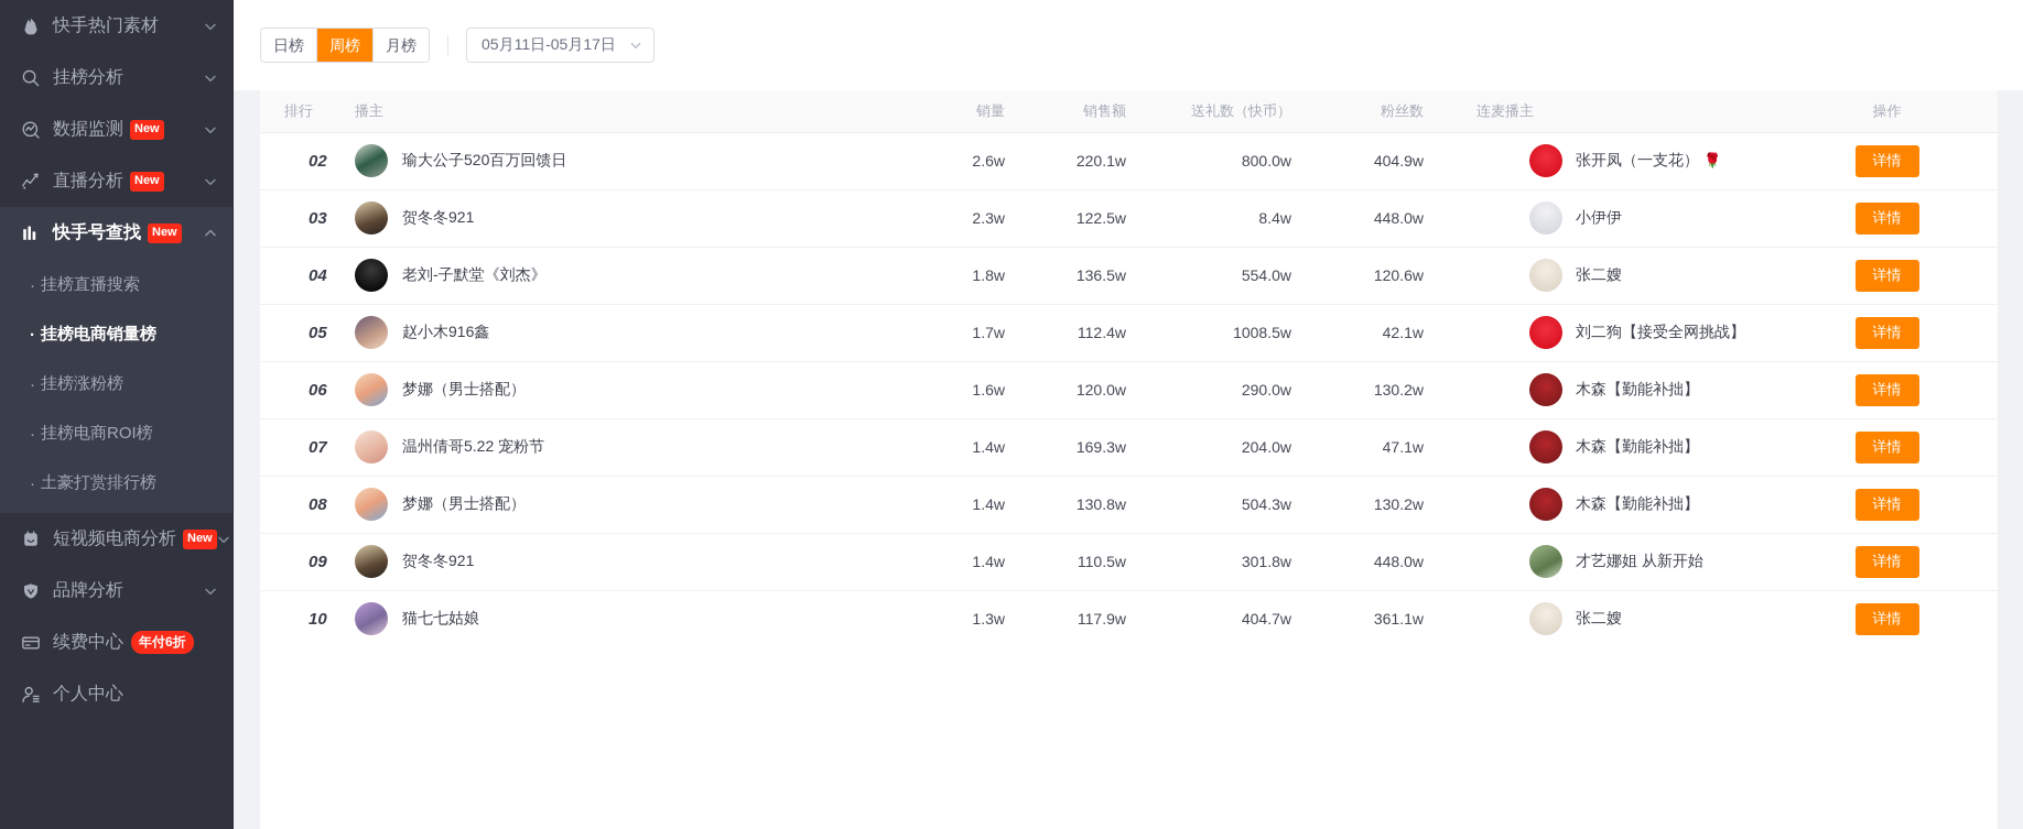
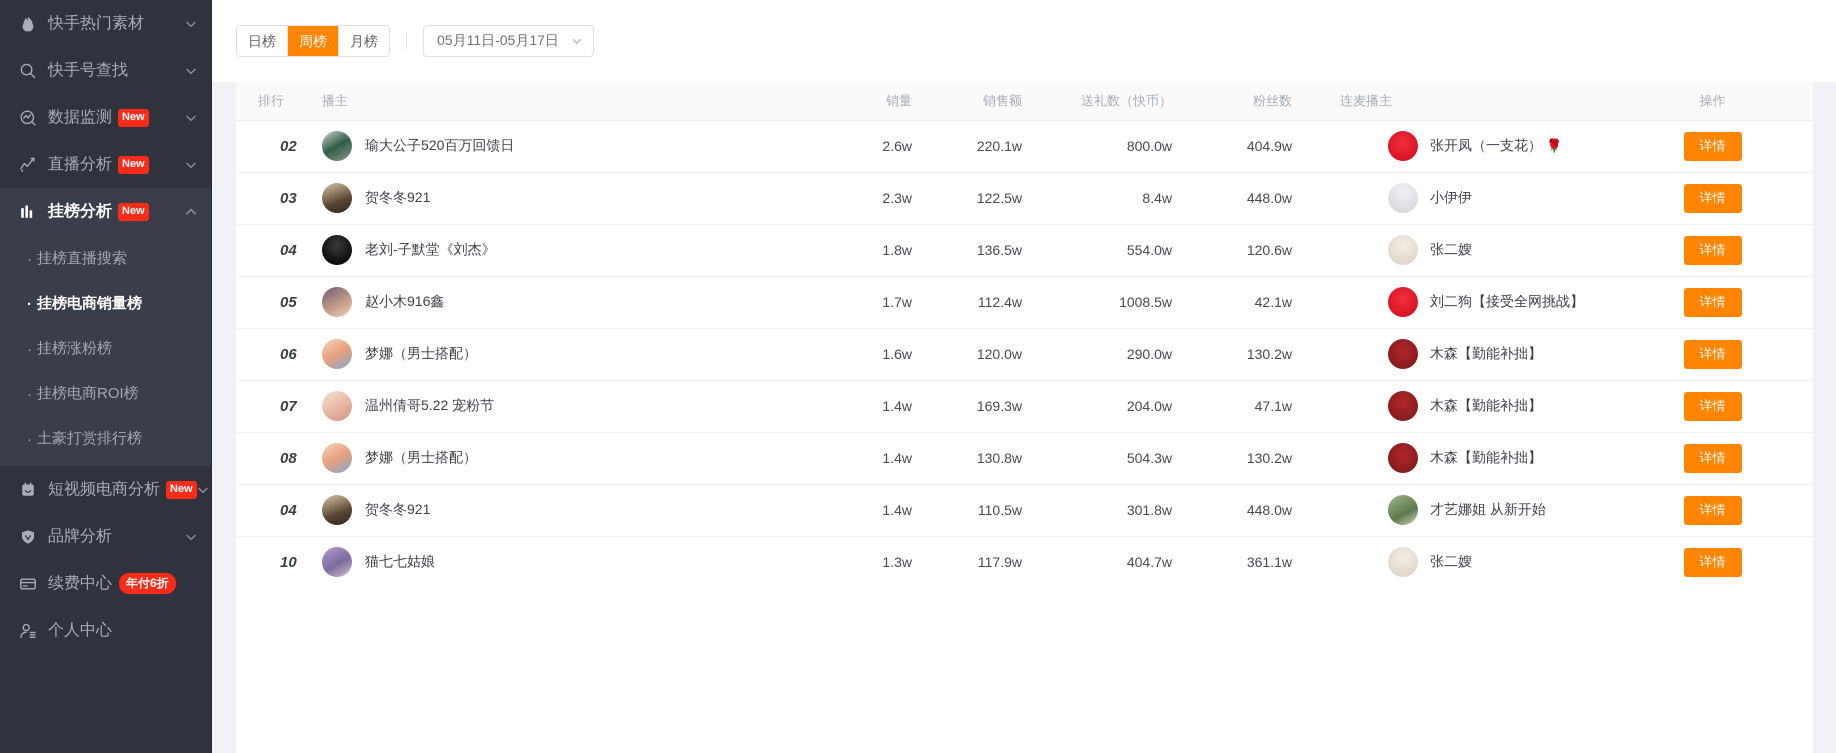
  快手热门素材
- 挂榜分析
+ 快手号查找
  数据监测
  New
  直播分析
  New
- 快手号查找
+ 挂榜分析
  New
  ·
  挂榜直播搜索
  ·
  挂榜电商销量榜
  ·
  挂榜涨粉榜
  ·
  挂榜电商ROI榜
  ·
  土豪打赏排行榜
  短视频电商分析
  New
  品牌分析
  续费中心
  年付6折
  个人中心
  日榜
  周榜
  月榜
  05月11日-05月17日
  排行	播主	销量	销售额	送礼数（快币）	粉丝数	连麦播主	操作
  02	瑜大公子520百万回馈日	2.6w	220.1w	800.0w	404.9w	张开凤（一支花） 🌹	详情
  03	贺冬冬921	2.3w	122.5w	8.4w	448.0w	小伊伊	详情
  04	老刘-子默堂《刘杰》	1.8w	136.5w	554.0w	120.6w	张二嫂	详情
  05	赵小木916鑫	1.7w	112.4w	1008.5w	42.1w	刘二狗【接受全网挑战】	详情
  06	梦娜（男士搭配）	1.6w	120.0w	290.0w	130.2w	木森【勤能补拙】	详情
  07	温州倩哥5.22 宠粉节	1.4w	169.3w	204.0w	47.1w	木森【勤能补拙】	详情
  08	梦娜（男士搭配）	1.4w	130.8w	504.3w	130.2w	木森【勤能补拙】	详情
- 09	贺冬冬921	1.4w	110.5w	301.8w	448.0w	才艺娜姐 从新开始	详情
+ 04	贺冬冬921	1.4w	110.5w	301.8w	448.0w	才艺娜姐 从新开始	详情
  10	猫七七姑娘	1.3w	117.9w	404.7w	361.1w	张二嫂	详情
